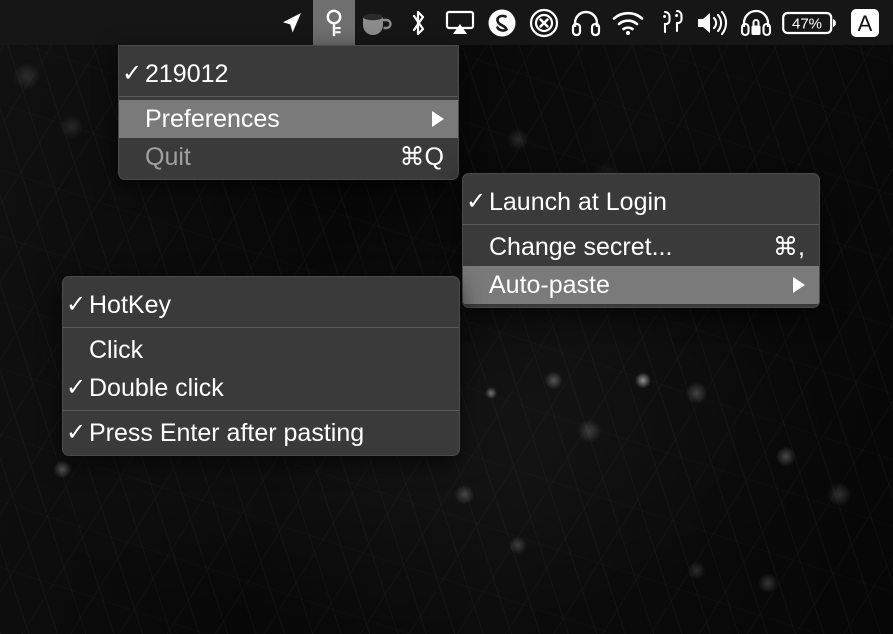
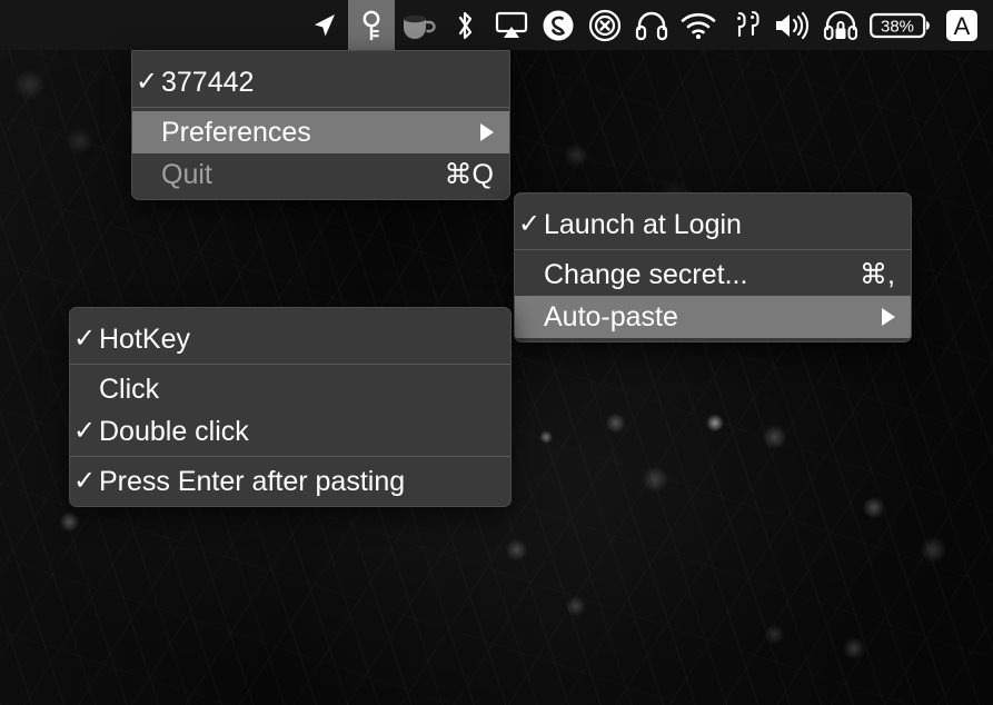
- 47%
+ 38%
  A
  ✓
- 219012
+ 377442
  Preferences
  Quit
  ⌘Q
  ✓
  Launch at Login
  Change secret...
  ⌘,
  Auto-paste
  ✓
  HotKey
  Click
  ✓
  Double click
  ✓
  Press Enter after pasting
